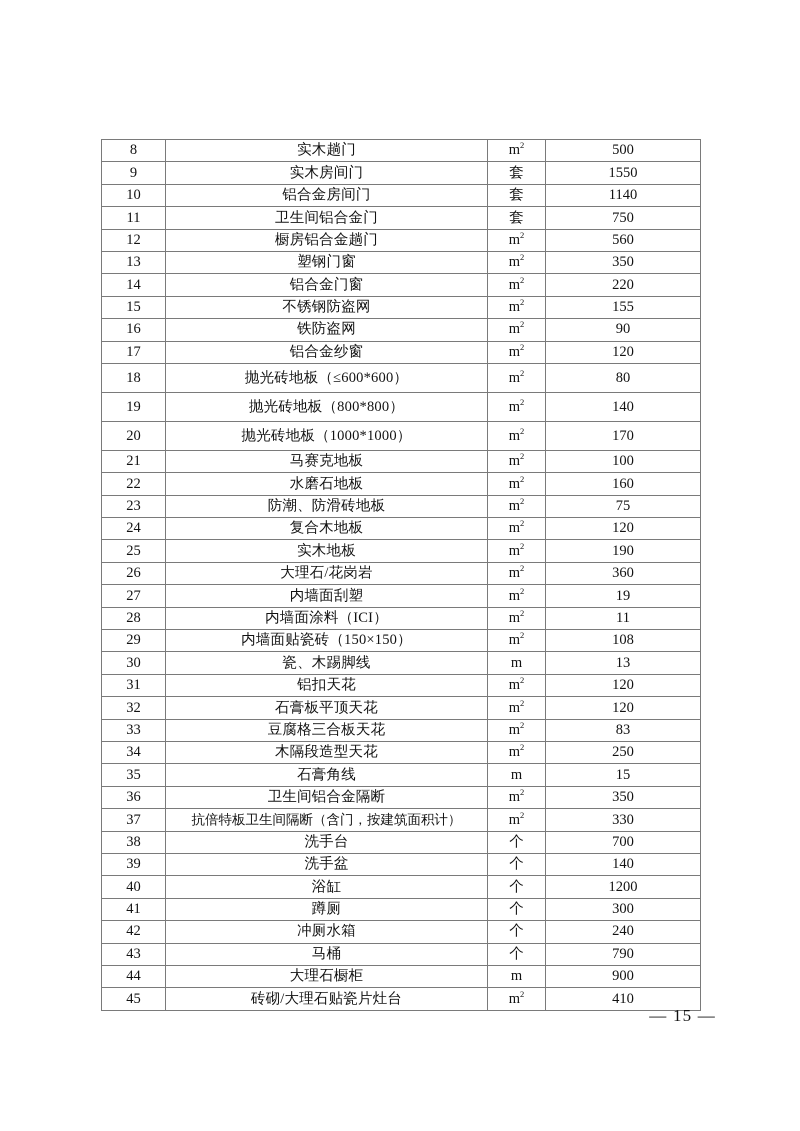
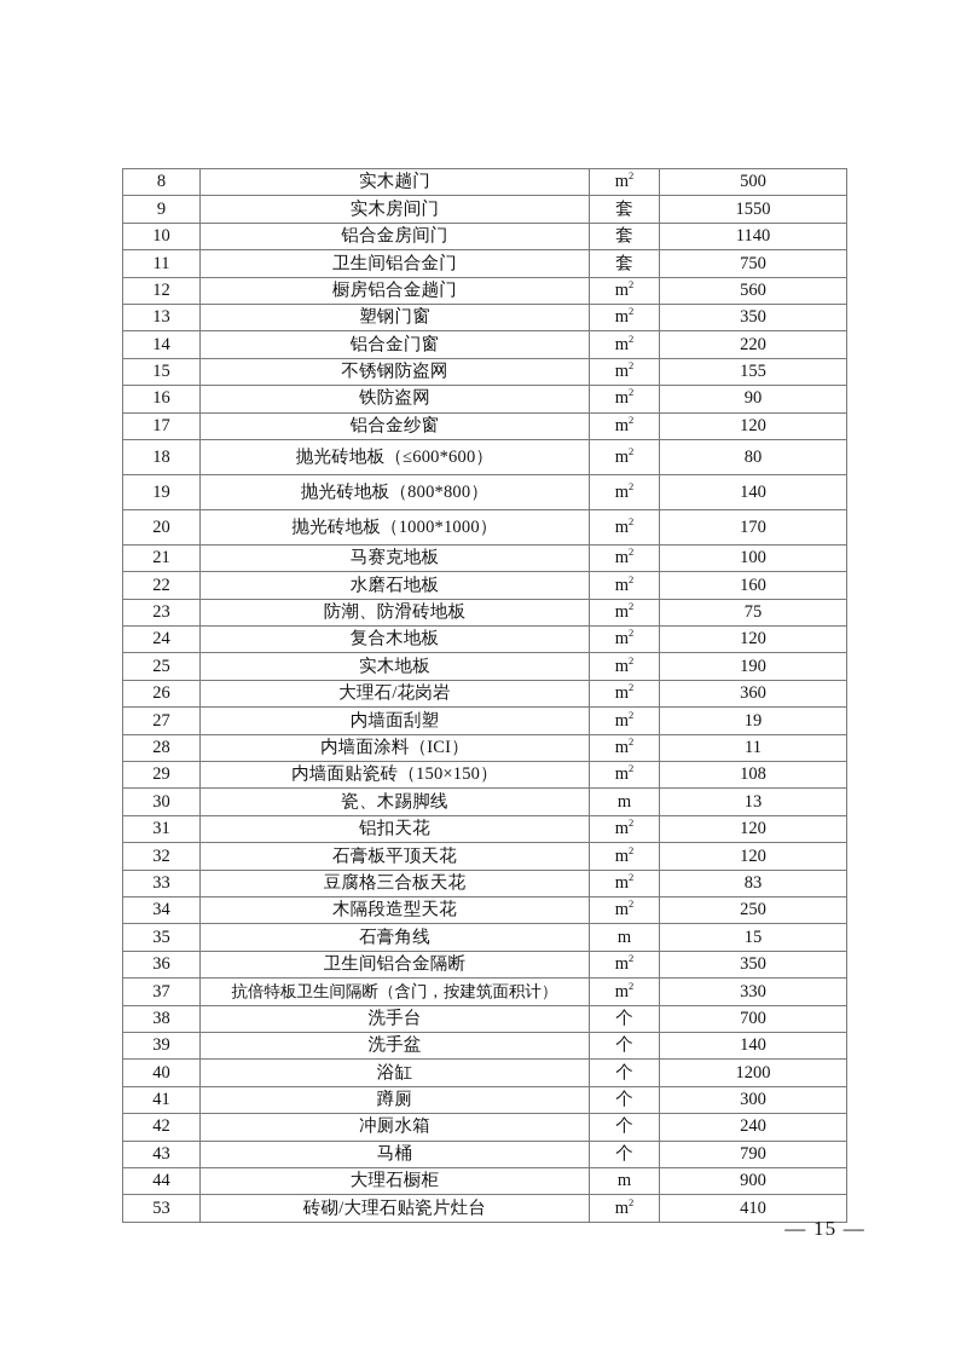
  8	实木趟门	m2	500
  9	实木房间门	套	1550
  10	铝合金房间门	套	1140
  11	卫生间铝合金门	套	750
  12	橱房铝合金趟门	m2	560
  13	塑钢门窗	m2	350
  14	铝合金门窗	m2	220
  15	不锈钢防盗网	m2	155
  16	铁防盗网	m2	90
  17	铝合金纱窗	m2	120
  18	抛光砖地板（≤600*600）	m2	80
  19	抛光砖地板（800*800）	m2	140
  20	抛光砖地板（1000*1000）	m2	170
  21	马赛克地板	m2	100
  22	水磨石地板	m2	160
  23	防潮、防滑砖地板	m2	75
  24	复合木地板	m2	120
  25	实木地板	m2	190
  26	大理石/花岗岩	m2	360
  27	内墙面刮塑	m2	19
  28	内墙面涂料（ICI）	m2	11
  29	内墙面贴瓷砖（150×150）	m2	108
  30	瓷、木踢脚线	m	13
  31	铝扣天花	m2	120
  32	石膏板平顶天花	m2	120
  33	豆腐格三合板天花	m2	83
  34	木隔段造型天花	m2	250
  35	石膏角线	m	15
  36	卫生间铝合金隔断	m2	350
  37	抗倍特板卫生间隔断（含门，按建筑面积计）	m2	330
  38	洗手台	个	700
  39	洗手盆	个	140
  40	浴缸	个	1200
  41	蹲厕	个	300
  42	冲厕水箱	个	240
  43	马桶	个	790
  44	大理石橱柜	m	900
- 45	砖砌/大理石贴瓷片灶台	m2	410
+ 53	砖砌/大理石贴瓷片灶台	m2	410
  — 15 —
